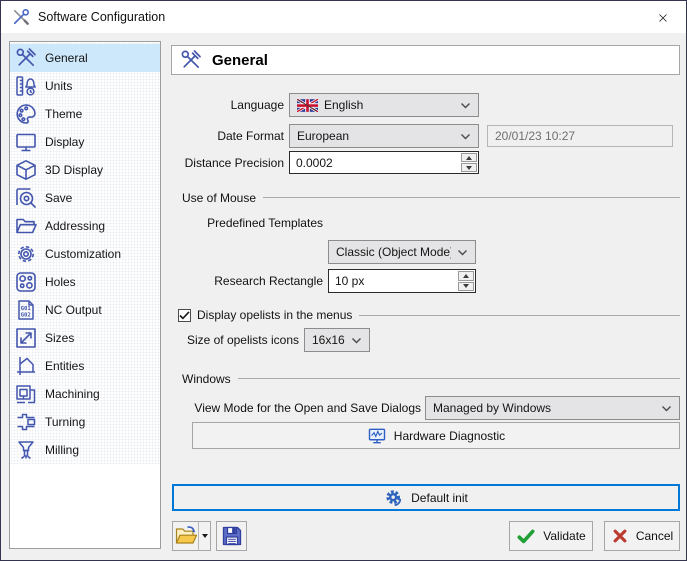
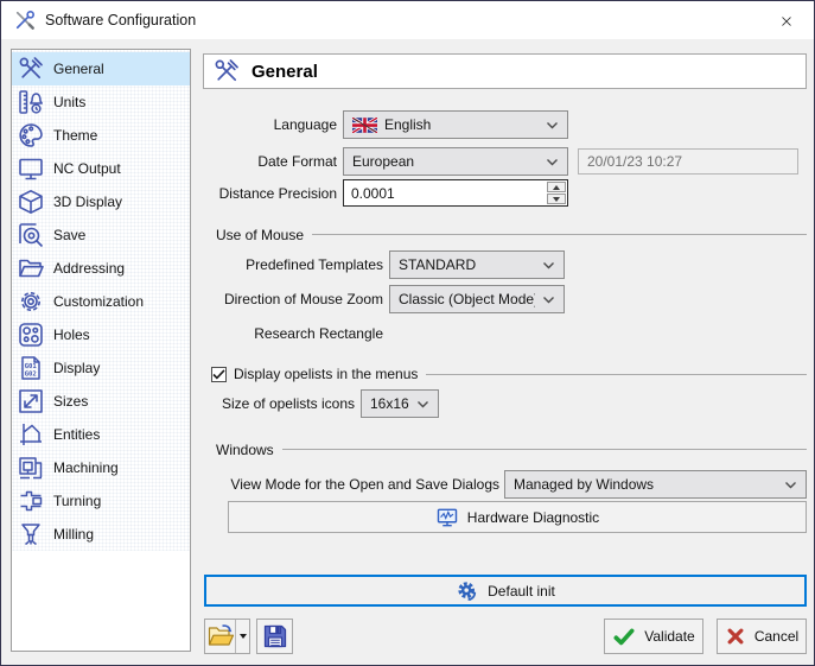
  Software Configuration
  General
  Units
  Theme
- Display
+ NC Output
  3D Display
  Save
  Addressing
  Customization
  Holes
- NC Output
+ Display
  Sizes
  Entities
  Machining
  Turning
  Milling
  General
  Language
  English
  Date Format
  European
  20/01/23 10:27
  Distance Precision
- 0.0002
+ 0.0001
  Use of Mouse
  Predefined Templates
+ STANDARD
+ Direction of Mouse Zoom
  Classic (Object Mode
  Research Rectangle
- 10 px
  Display opelists in the menus
  Size of opelists icons
  16x16
  Windows
  View Mode for the Open and Save Dialogs
  Managed by Windows
  Hardware Diagnostic
  Default init
  Validate
  Cancel
